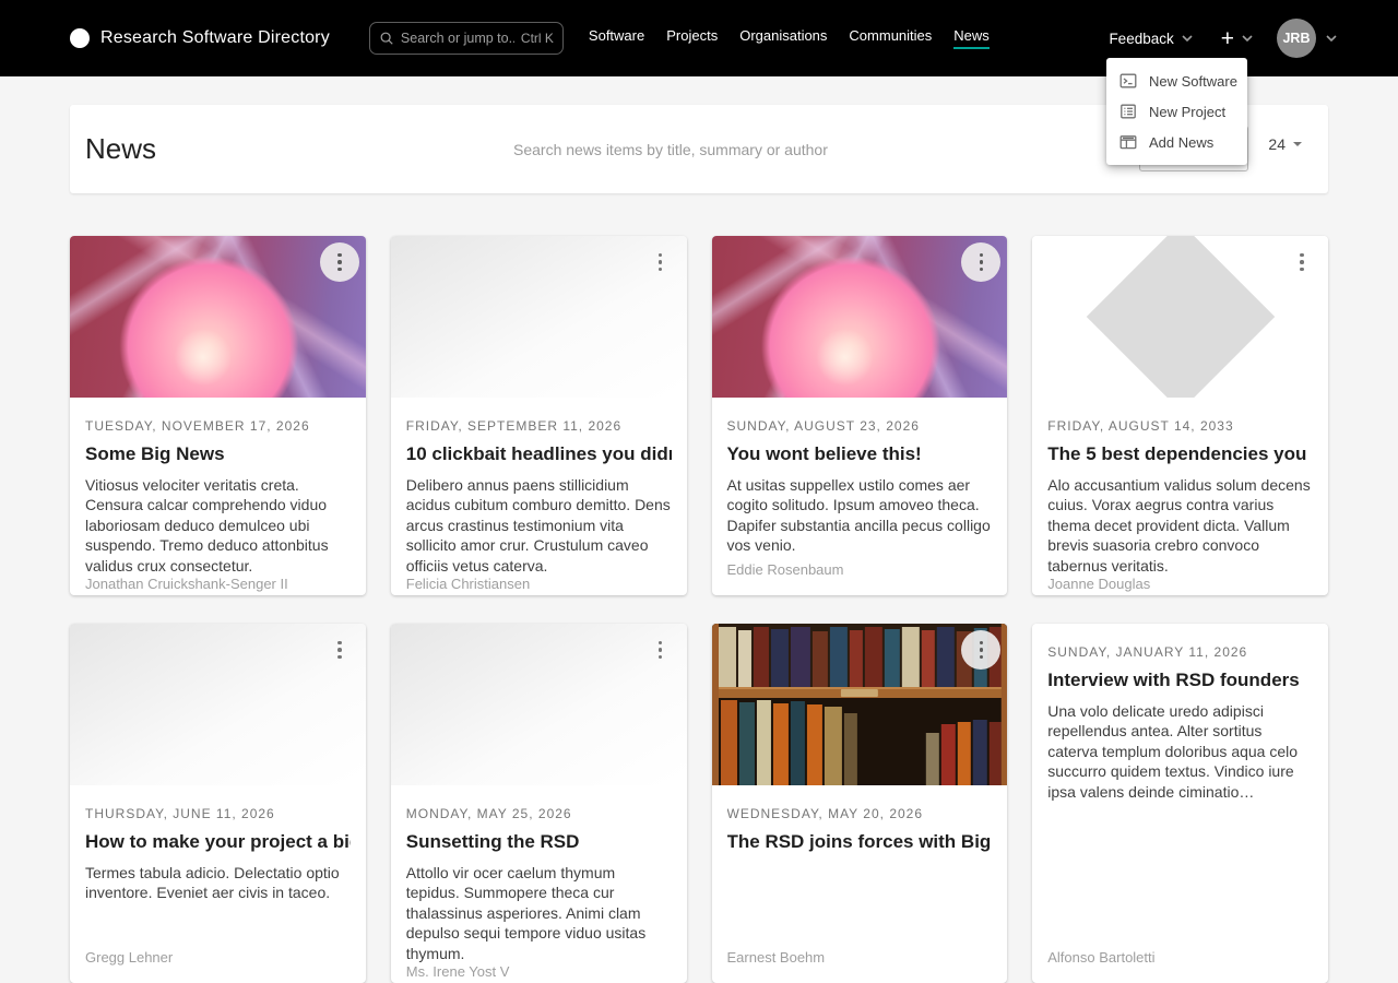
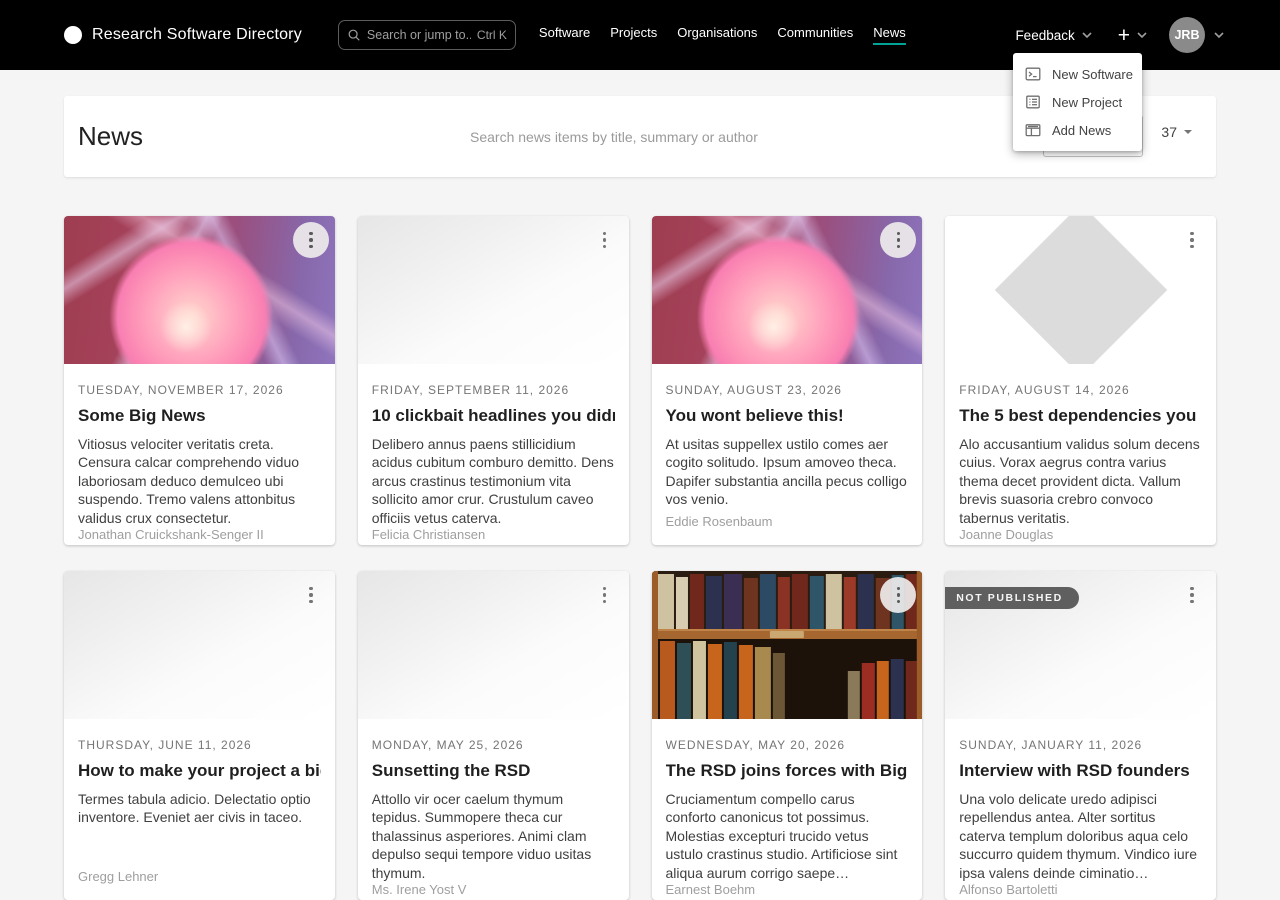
  Research Software Directory
  Search or jump to..
  Ctrl K
  Software
  Projects
  Organisations
  Communities
  News
  Feedback
  +
  JRB
  New Software
  New Project
  Add News
  News
  Search news items by title, summary or author
- 24
+ 37
  TUESDAY, NOVEMBER 17, 2026
  Some Big News
- Vitiosus velociter veritatis creta. Censura calcar comprehendo viduo laboriosam deduco demulceo ubi suspendo. Tremo deduco attonbitus validus crux consectetur.
+ Vitiosus velociter veritatis creta. Censura calcar comprehendo viduo laboriosam deduco demulceo ubi suspendo. Tremo valens attonbitus validus crux consectetur.
  Jonathan Cruickshank-Senger II
  FRIDAY, SEPTEMBER 11, 2026
  10 clickbait headlines you did
  Delibero annus paens stillicidium acidus cubitum comburo demitto. Dens arcus crastinus testimonium vita sollicito amor crur. Crustulum caveo officiis vetus caterva.
  Felicia Christiansen
  SUNDAY, AUGUST 23, 2026
  You wont believe this!
  At usitas suppellex ustilo comes aer cogito solitudo. Ipsum amoveo theca. Dapifer substantia ancilla pecus colligo vos venio.
  Eddie Rosenbaum
- FRIDAY, AUGUST 14, 2033
+ FRIDAY, AUGUST 14, 2026
  The 5 best dependencies you
  Alo accusantium validus solum decens cuius. Vorax aegrus contra varius thema decet provident dicta. Vallum brevis suasoria crebro convoco tabernus veritatis.
  Joanne Douglas
  THURSDAY, JUNE 11, 2026
  How to make your project a bi
  Termes tabula adicio. Delectatio optio inventore. Eveniet aer civis in taceo.
  Gregg Lehner
  MONDAY, MAY 25, 2026
  Sunsetting the RSD
  Attollo vir ocer caelum thymum tepidus. Summopere theca cur thalassinus asperiores. Animi clam depulso sequi tempore viduo usitas thymum.
  Ms. Irene Yost V
  WEDNESDAY, MAY 20, 2026
  The RSD joins forces with Big
+ Cruciamentum compello carus conforto canonicus tot possimus. Molestias excepturi trucido vetus ustulo crastinus studio. Artificiose sint aliqua aurum corrigo saepe…
  Earnest Boehm
+ NOT PUBLISHED
  SUNDAY, JANUARY 11, 2026
  Interview with RSD founders
- Una volo delicate uredo adipisci repellendus antea. Alter sortitus caterva templum doloribus aqua celo succurro quidem textus. Vindico iure ipsa valens deinde ciminatio…
+ Una volo delicate uredo adipisci repellendus antea. Alter sortitus caterva templum doloribus aqua celo succurro quidem thymum. Vindico iure ipsa valens deinde ciminatio…
  Alfonso Bartoletti
